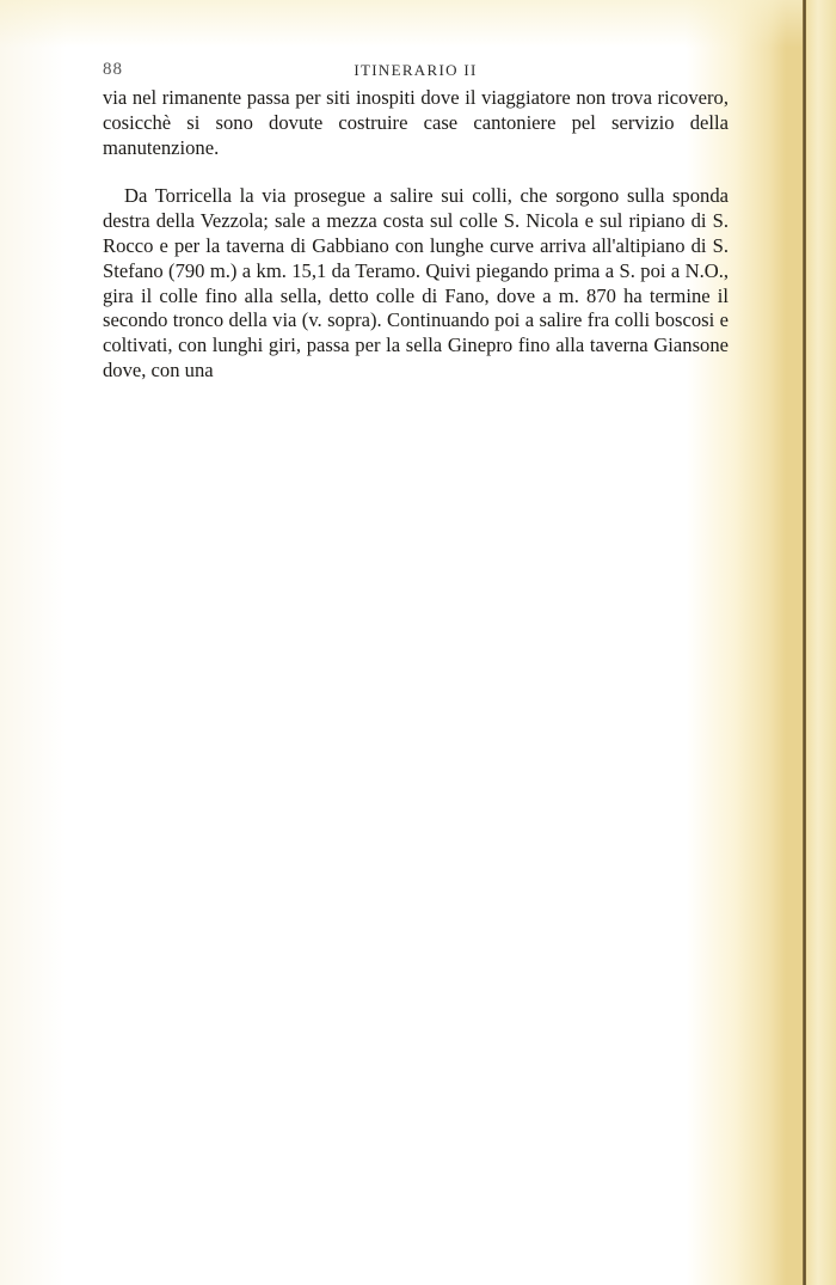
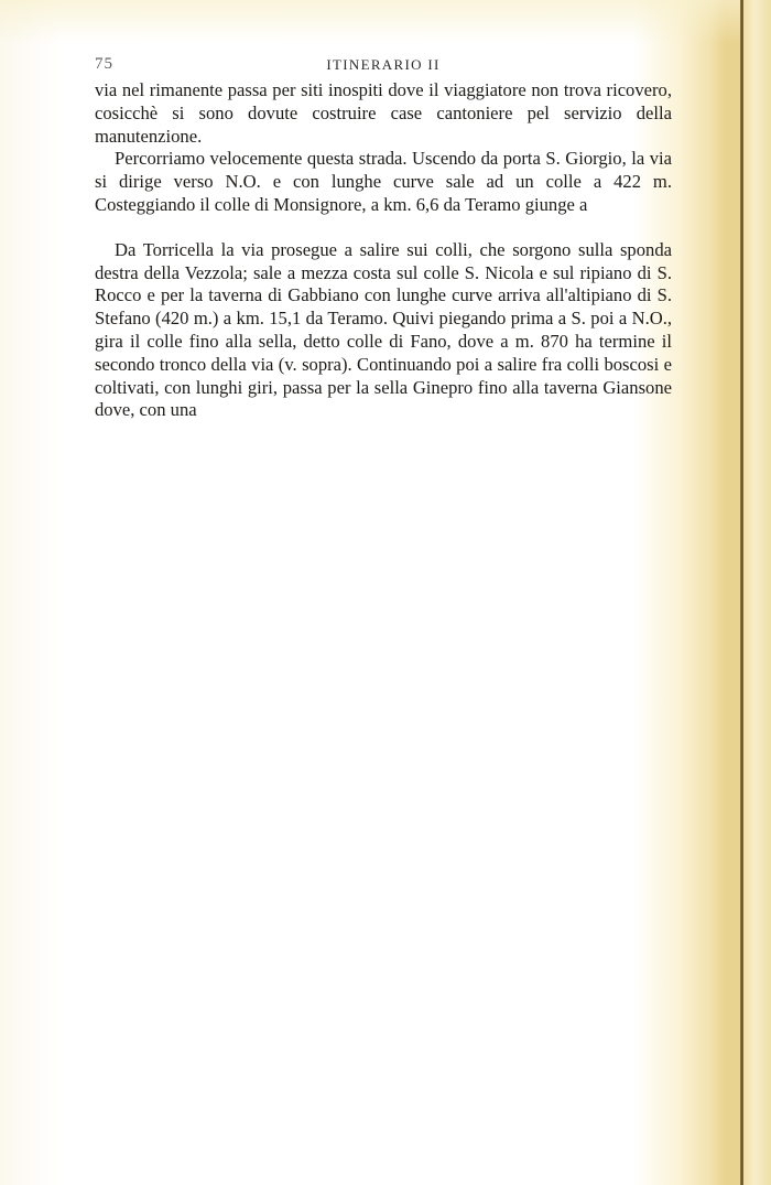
- 88
+ 75
  ITINERARIO II
  via nel rimanente passa per siti inospiti dove il viaggiatore non trova ricovero, cosicchè si sono dovute costruire case cantoniere pel servizio della manutenzione.
+ Percorriamo velocemente questa strada. Uscendo da porta S. Giorgio, la via si dirige verso N.O. e con lunghe curve sale ad un colle a 422 m. Costeggiando il colle di Monsignore, a km. 6,6 da Teramo giunge a
- Da Torricella la via prosegue a salire sui colli, che sorgono sulla sponda destra della Vezzola; sale a mezza costa sul colle S. Nicola e sul ripiano di S. Rocco e per la taverna di Gabbiano con lunghe curve arriva all'altipiano di S. Stefano (790 m.) a km. 15,1 da Teramo. Quivi piegando prima a S. poi a N.O., gira il colle fino alla sella, detto colle di Fano, dove a m. 870 ha termine il secondo tronco della via (v. sopra). Continuando poi a salire fra colli boscosi e coltivati, con lunghi giri, passa per la sella Ginepro fino alla taverna Giansone dove, con una
+ Da Torricella la via prosegue a salire sui colli, che sorgono sulla sponda destra della Vezzola; sale a mezza costa sul colle S. Nicola e sul ripiano di S. Rocco e per la taverna di Gabbiano con lunghe curve arriva all'altipiano di S. Stefano (420 m.) a km. 15,1 da Teramo. Quivi piegando prima a S. poi a N.O., gira il colle fino alla sella, detto colle di Fano, dove a m. 870 ha termine il secondo tronco della via (v. sopra). Continuando poi a salire fra colli boscosi e coltivati, con lunghi giri, passa per la sella Ginepro fino alla taverna Giansone dove, con una
